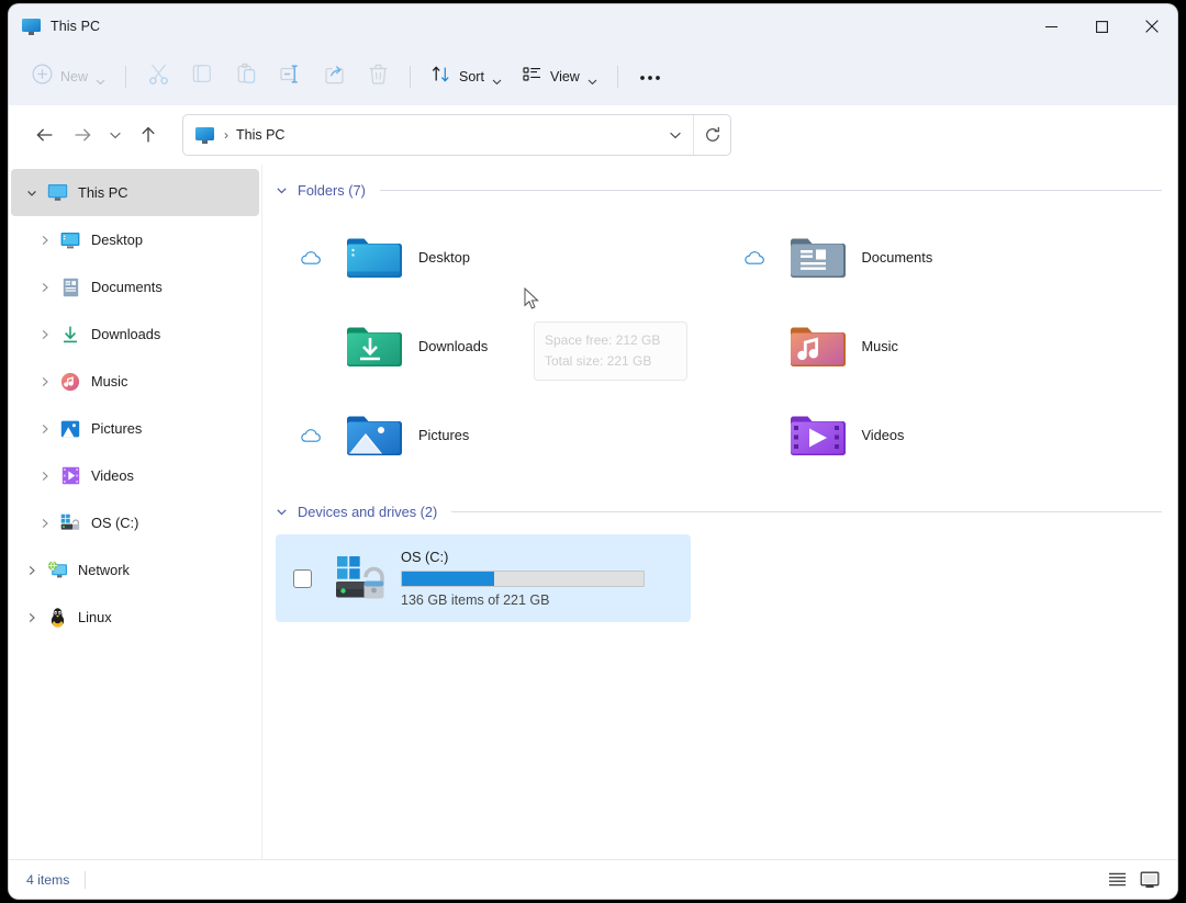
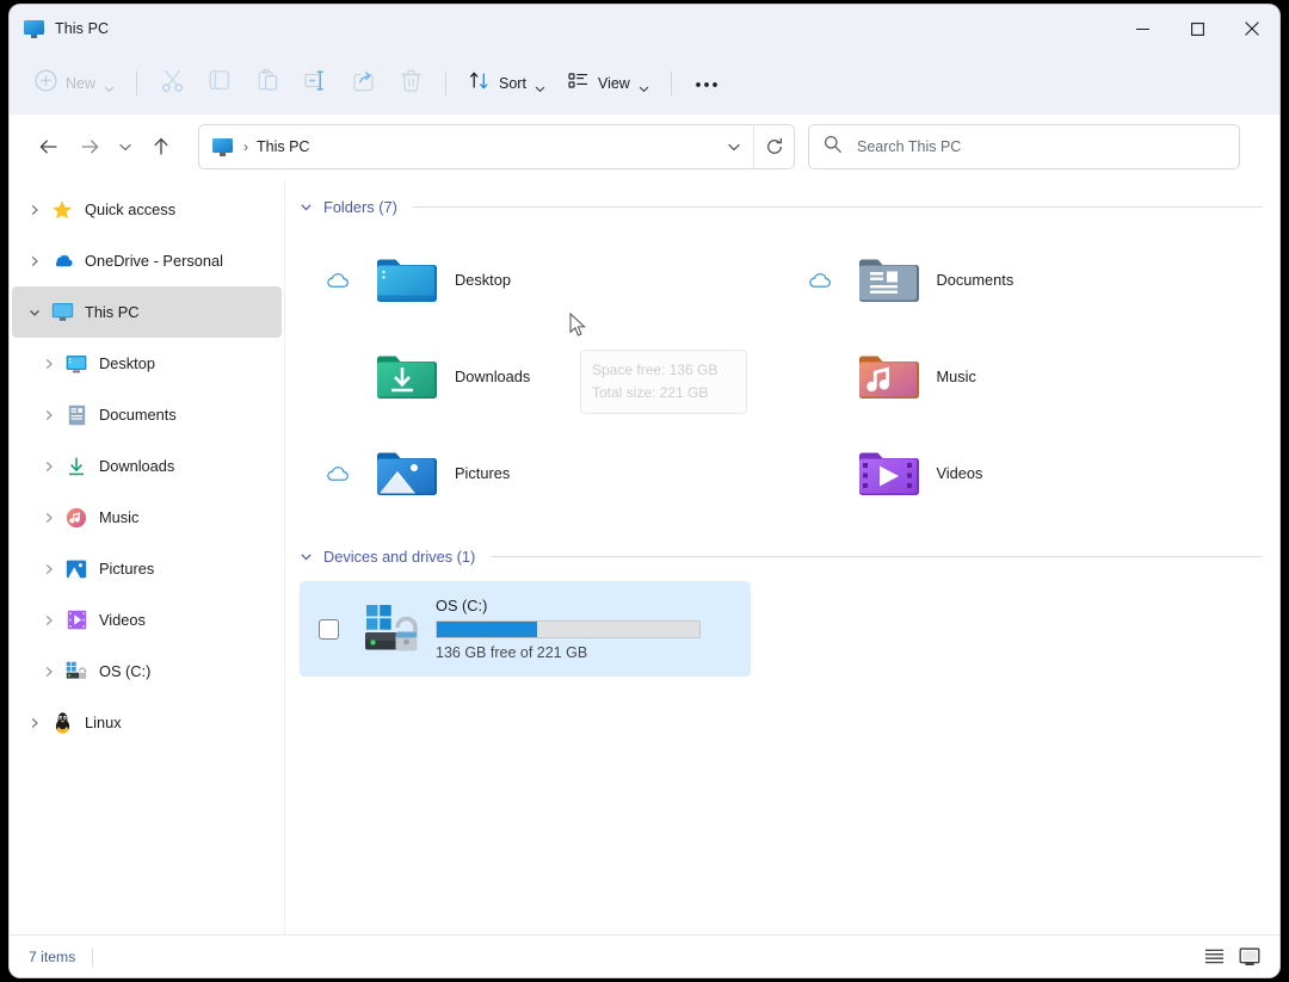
  This PC
  New
  Sort
  View
  ›
  This PC
+ Search This PC
+ Quick access
+ OneDrive - Personal
  This PC
  Desktop
  Documents
  Downloads
  Music
  Pictures
  Videos
  OS (C:)
- Network
  Linux
  Folders (7)
  Desktop
  Documents
  Downloads
  Music
  Pictures
  Videos
- Devices and drives (2)
+ Devices and drives (1)
  OS (C:)
- 136 GB items of 221 GB
+ 136 GB free of 221 GB
- Space free: 212 GB
+ Space free: 136 GB
  Total size: 221 GB
- 4 items
+ 7 items
